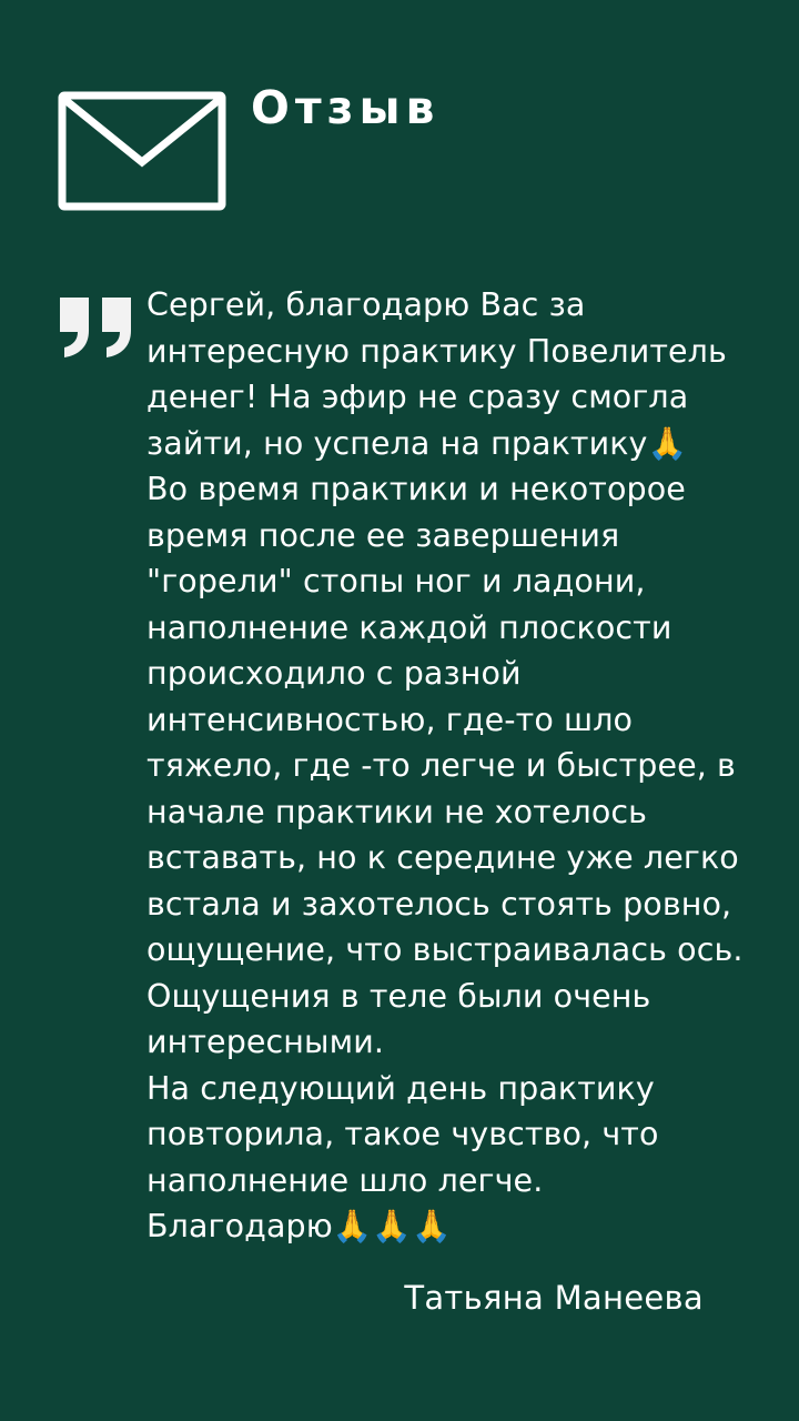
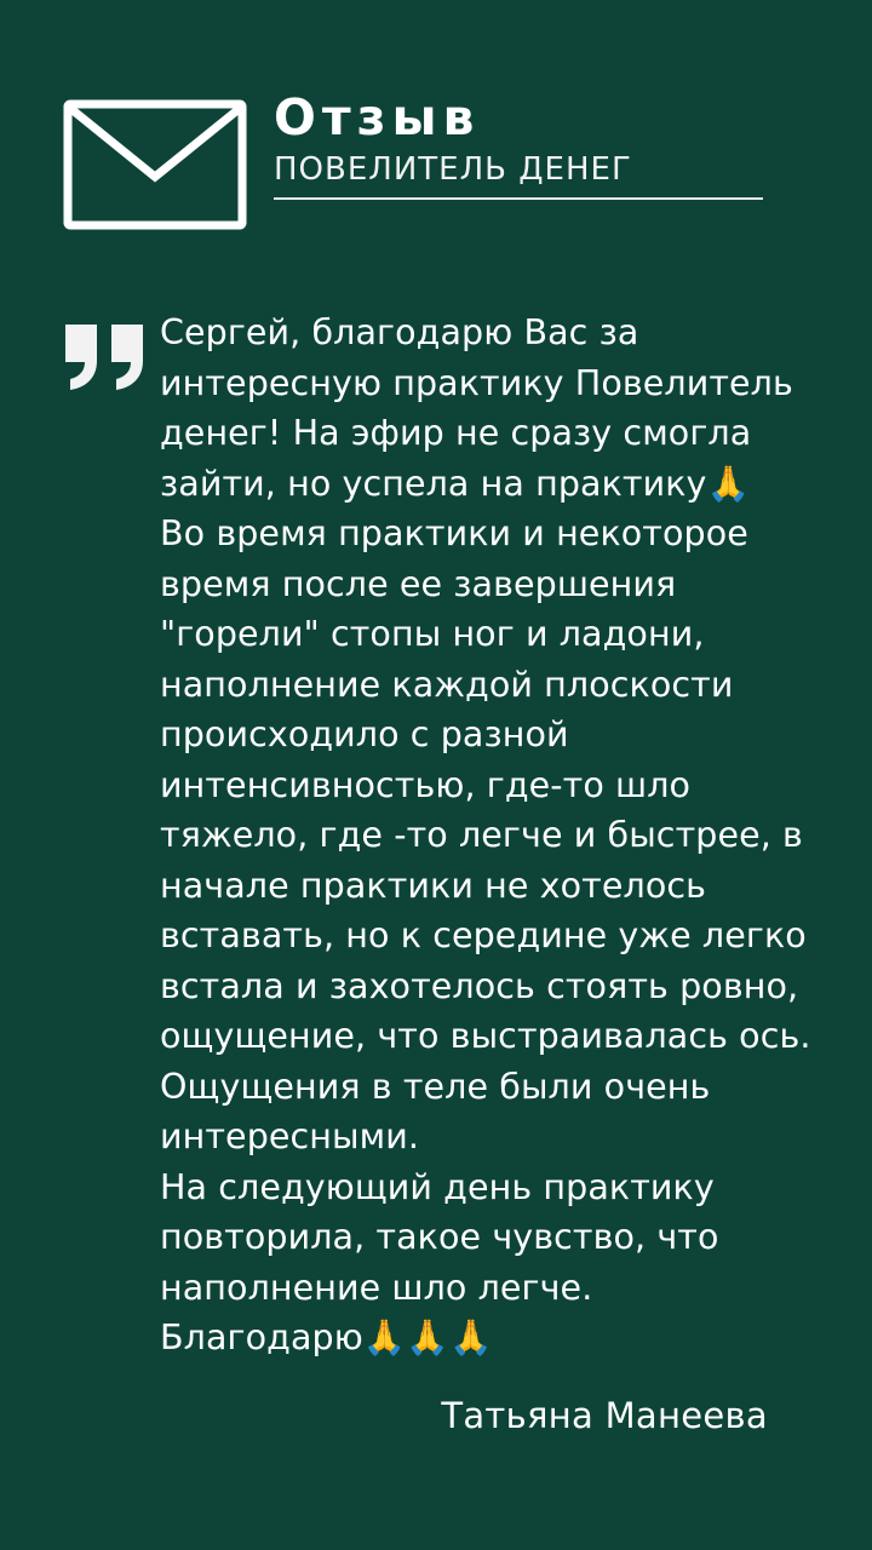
  Отзыв
+ ПОВЕЛИТЕЛЬ ДЕНЕГ
  Сергей, благодарю Вас за интересную практику Повелитель денег! На эфир не сразу смогла зайти, но успела на практику🙏
  Во время практики и некоторое время после ее завершения "горели" стопы ног и ладони, наполнение каждой плоскости происходило с разной интенсивностью, где-то шло тяжело, где -то легче и быстрее, в начале практики не хотелось вставать, но к середине уже легко встала и захотелось стоять ровно, ощущение, что выстраивалась ось. Ощущения в теле были очень интересными.
  На следующий день практику повторила, такое чувство, что наполнение шло легче.
  Благодарю🙏🙏🙏
  Татьяна Манеева
